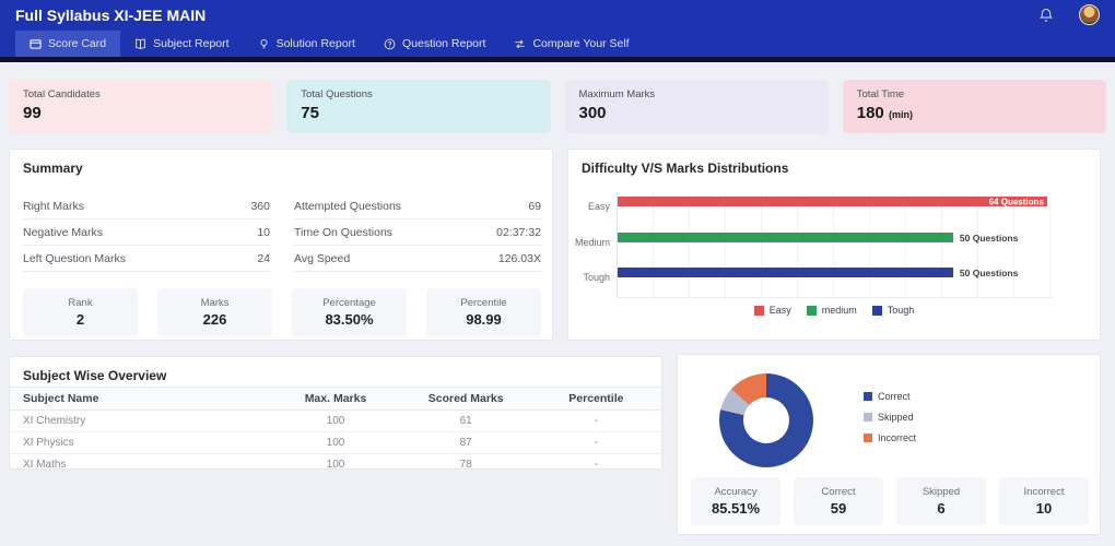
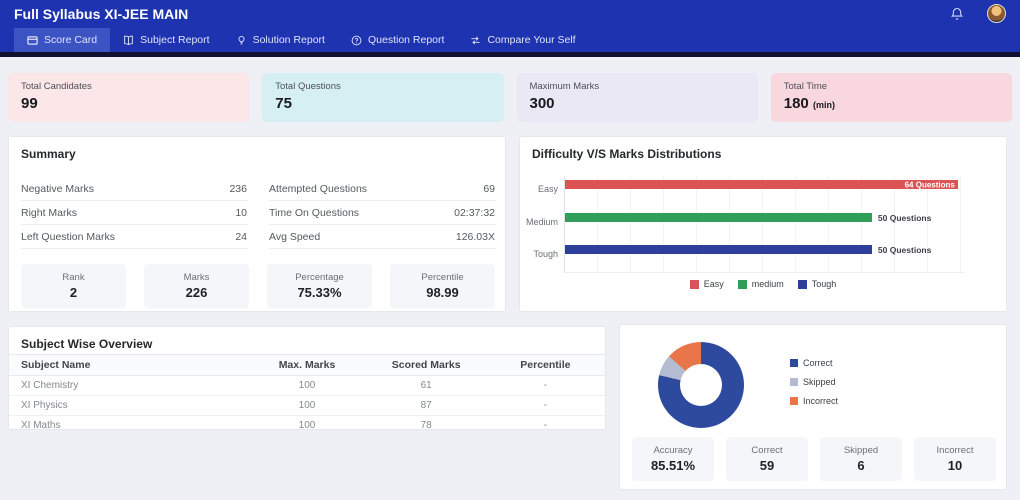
  Full Syllabus XI-JEE MAIN
  Score Card
  Subject Report
  Solution Report
  Question Report
  Compare Your Self
  Total Candidates
  99
  Total Questions
  75
  Maximum Marks
  300
  Total Time
  180 (min)
  Summary
- Right Marks
+ Negative Marks
- 360
+ 236
- Negative Marks
+ Right Marks
  10
  Left Question Marks
  24
  Attempted Questions
  69
  Time On Questions
  02:37:32
  Avg Speed
  126.03X
  Rank
  2
  Marks
  226
  Percentage
- 83.50%
+ 75.33%
  Percentile
  98.99
  Difficulty V/S Marks Distributions
  Easy
  Medium
  Tough
  64 Questions
  50 Questions
  50 Questions
  Easy
  medium
  Tough
  Subject Wise Overview
  Subject Name	Max. Marks	Scored Marks	Percentile
  XI Chemistry	100	61	-
  XI Physics	100	87	-
  XI Maths	100	78	-
  Correct
  Skipped
  Incorrect
  Accuracy
  85.51%
  Correct
  59
  Skipped
  6
  Incorrect
  10
